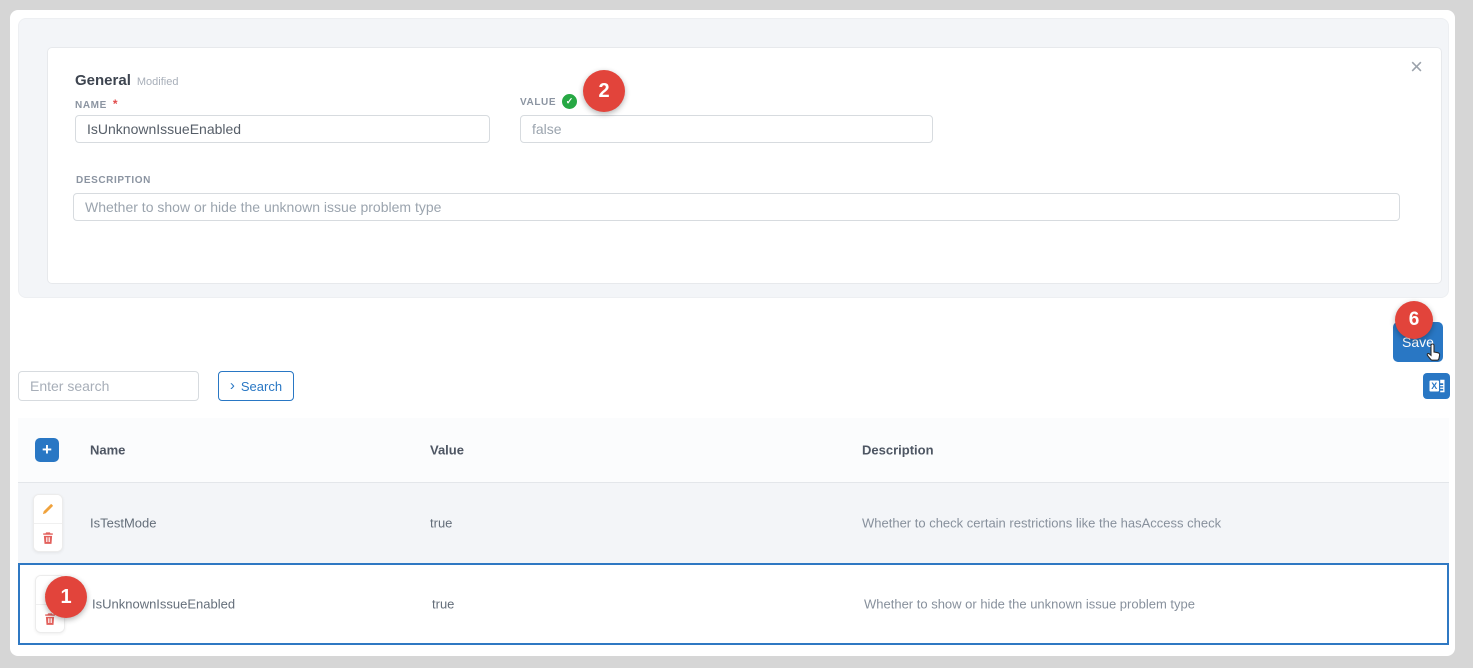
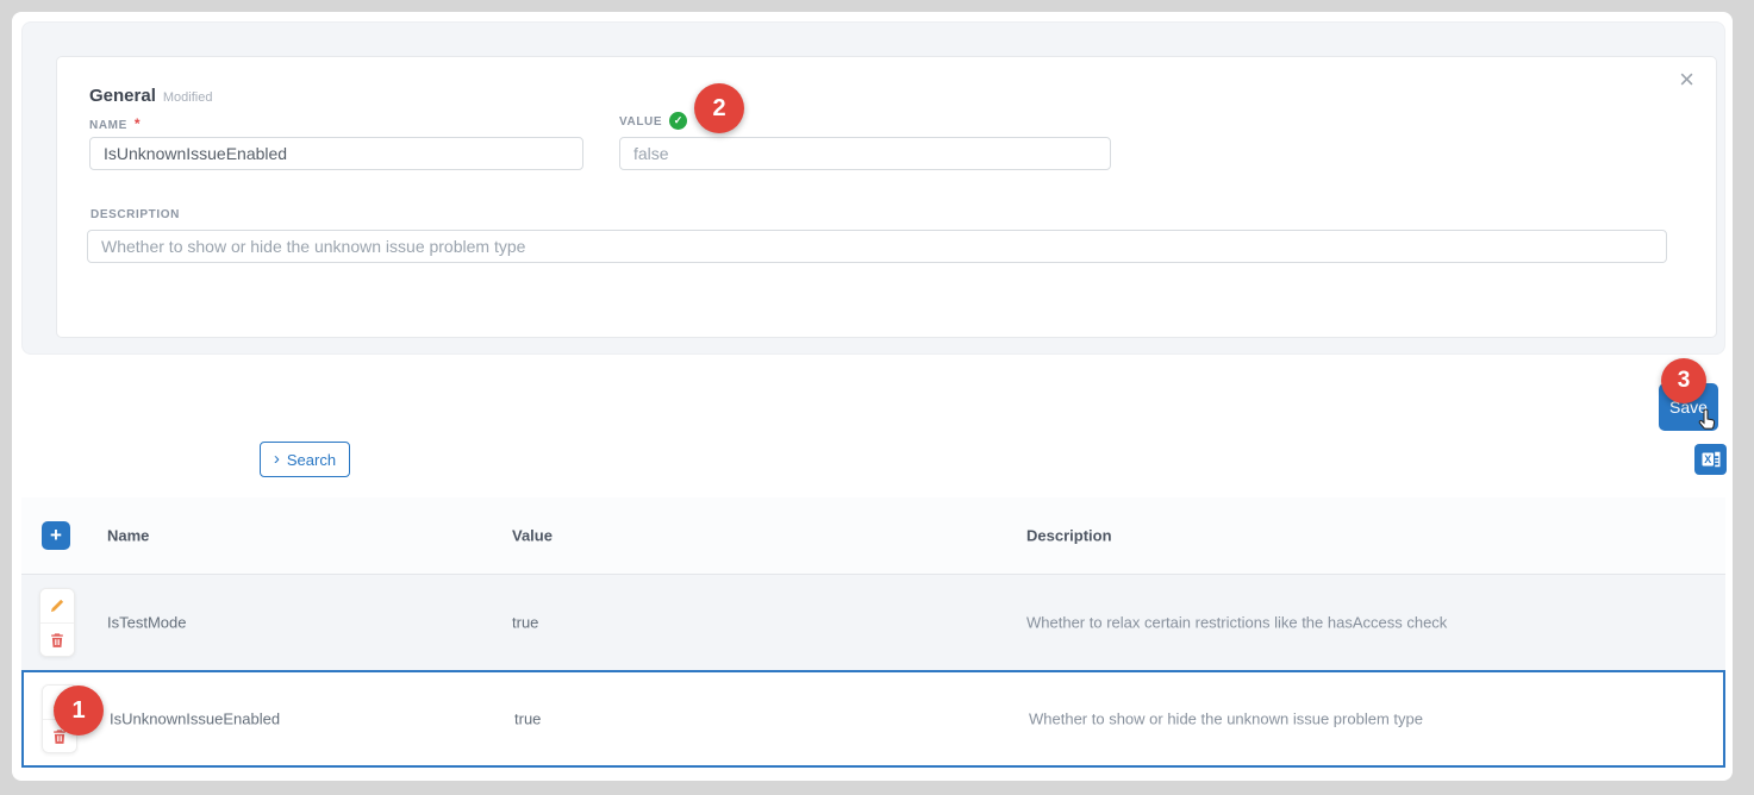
  ×
  General
  Modified
  NAME *
  IsUnknownIssueEnabled
  VALUE
  ✓
  false
  DESCRIPTION
  Whether to show or hide the unknown issue problem type
  2
- 6
+ 3
  Save
- Enter search
  ›
  Search
  X
  +
  Name
  Value
  Description
  IsTestMode
  true
- Whether to check certain restrictions like the hasAccess check
+ Whether to relax certain restrictions like the hasAccess check
  IsUnknownIssueEnabled
  true
  Whether to show or hide the unknown issue problem type
  1
